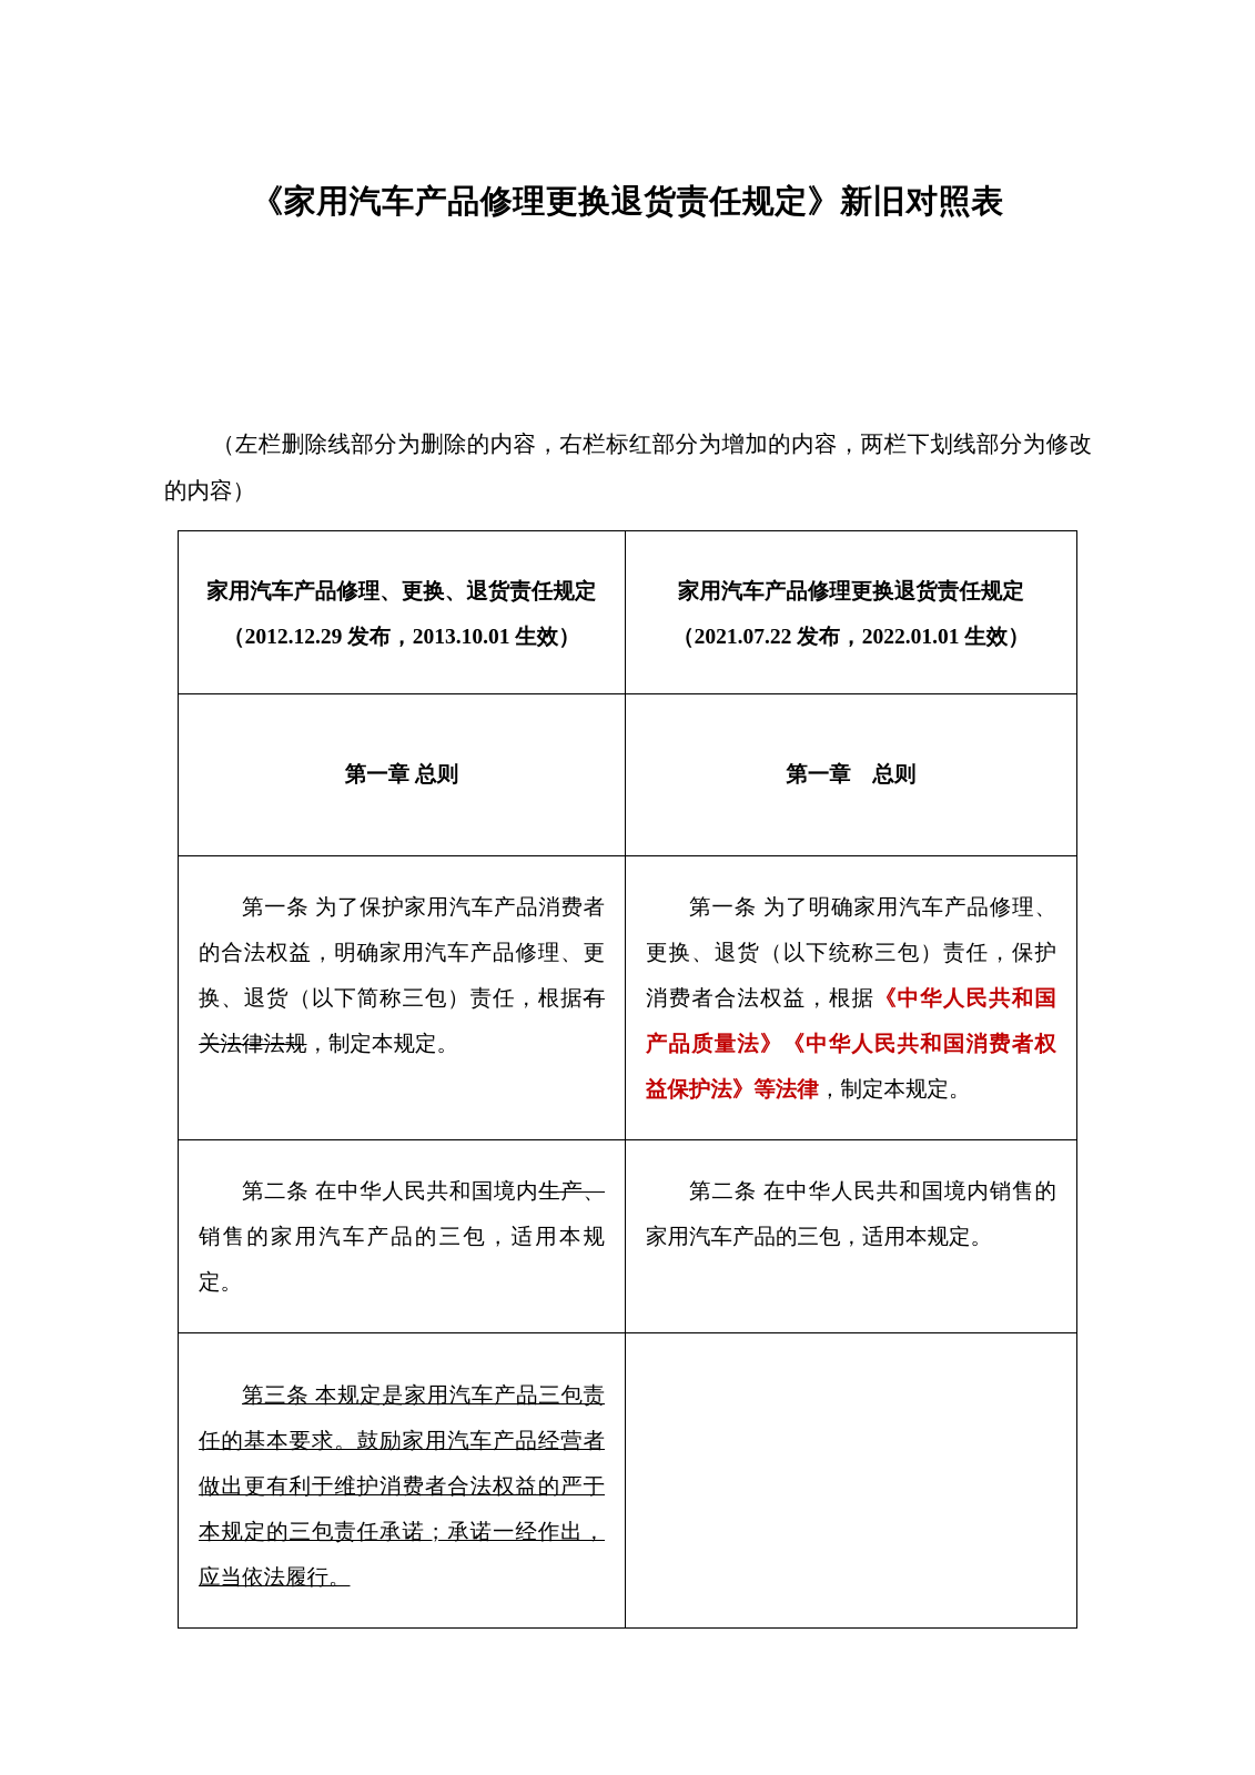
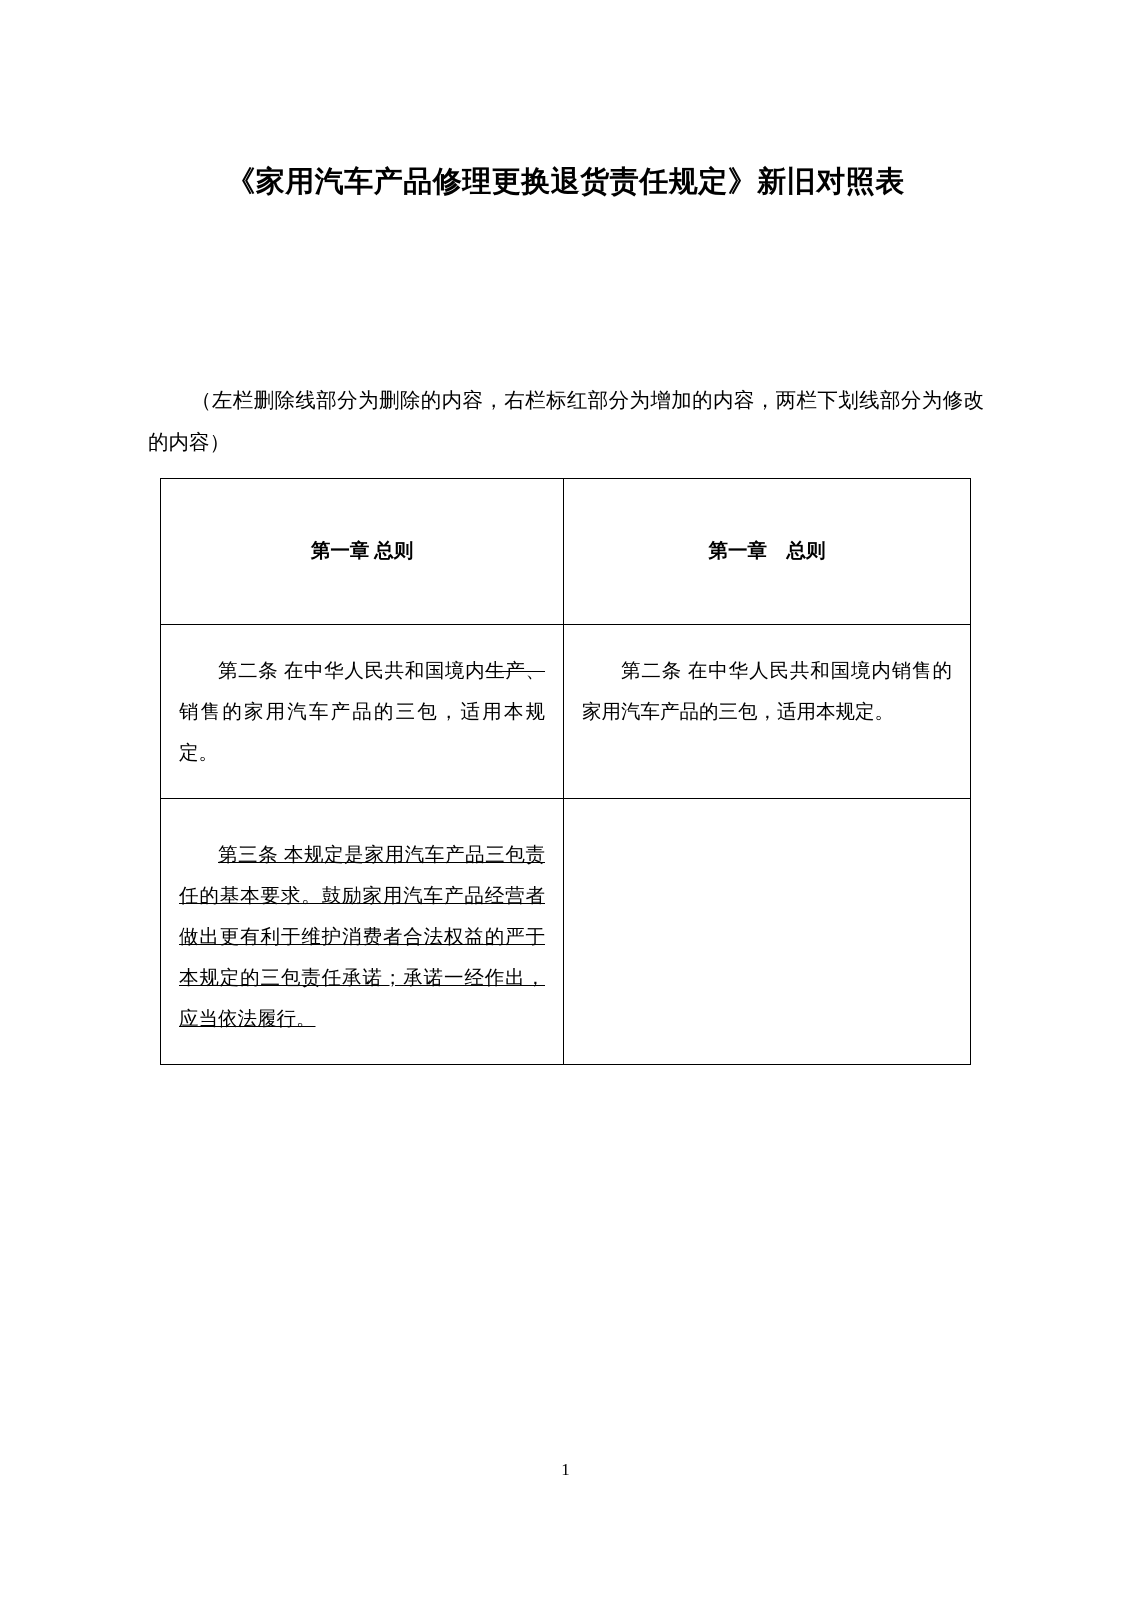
  《家用汽车产品修理更换退货责任规定》新旧对照表
  （左栏删除线部分为删除的内容，右栏标红部分为增加的内容，两栏下划线部分为修改的内容）
- 家用汽车产品修理、更换、退货责任规定 （2012.12.29 发布，2013.10.01 生效）	家用汽车产品修理更换退货责任规定 （2021.07.22 发布，2022.01.01 生效）
  第一章 总则	第一章 总则
- 第一条 为了保护家用汽车产品消费者的合法权益，明确家用汽车产品修理、更换、退货（以下简称三包）责任，根据有关法律法规，制定本规定。	第一条 为了明确家用汽车产品修理、更换、退货（以下统称三包）责任，保护消费者合法权益，根据《中华人民共和国产品质量法》《中华人民共和国消费者权益保护法》等法律，制定本规定。
  第二条 在中华人民共和国境内生产、销售的家用汽车产品的三包，适用本规定。	第二条 在中华人民共和国境内销售的家用汽车产品的三包，适用本规定。
  第三条 本规定是家用汽车产品三包责任的基本要求。鼓励家用汽车产品经营者做出更有利于维护消费者合法权益的严于本规定的三包责任承诺；承诺一经作出，应当依法履行。
+ 1
